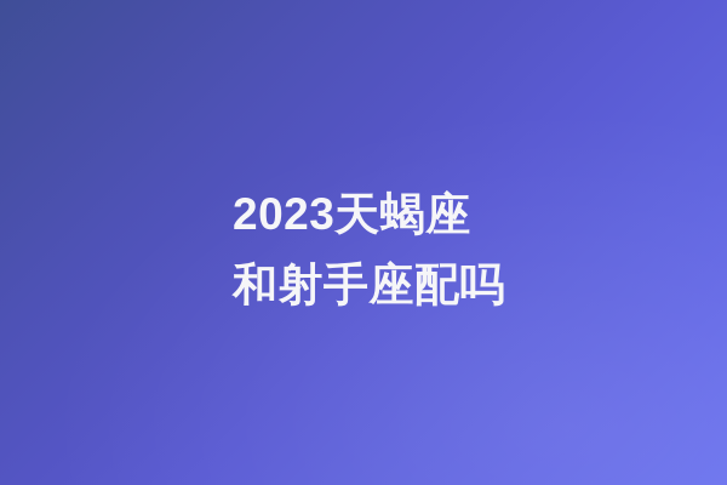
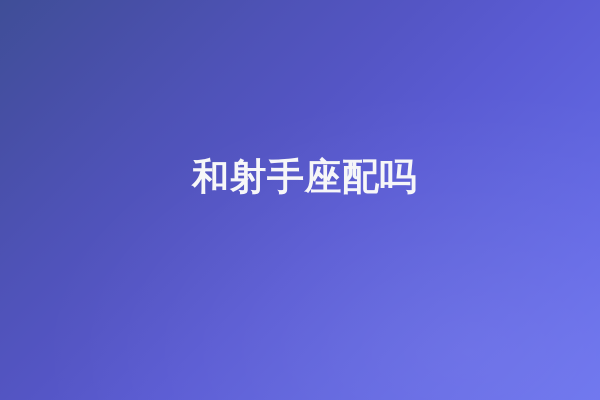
- 2023天蝎座
  和射手座配吗
